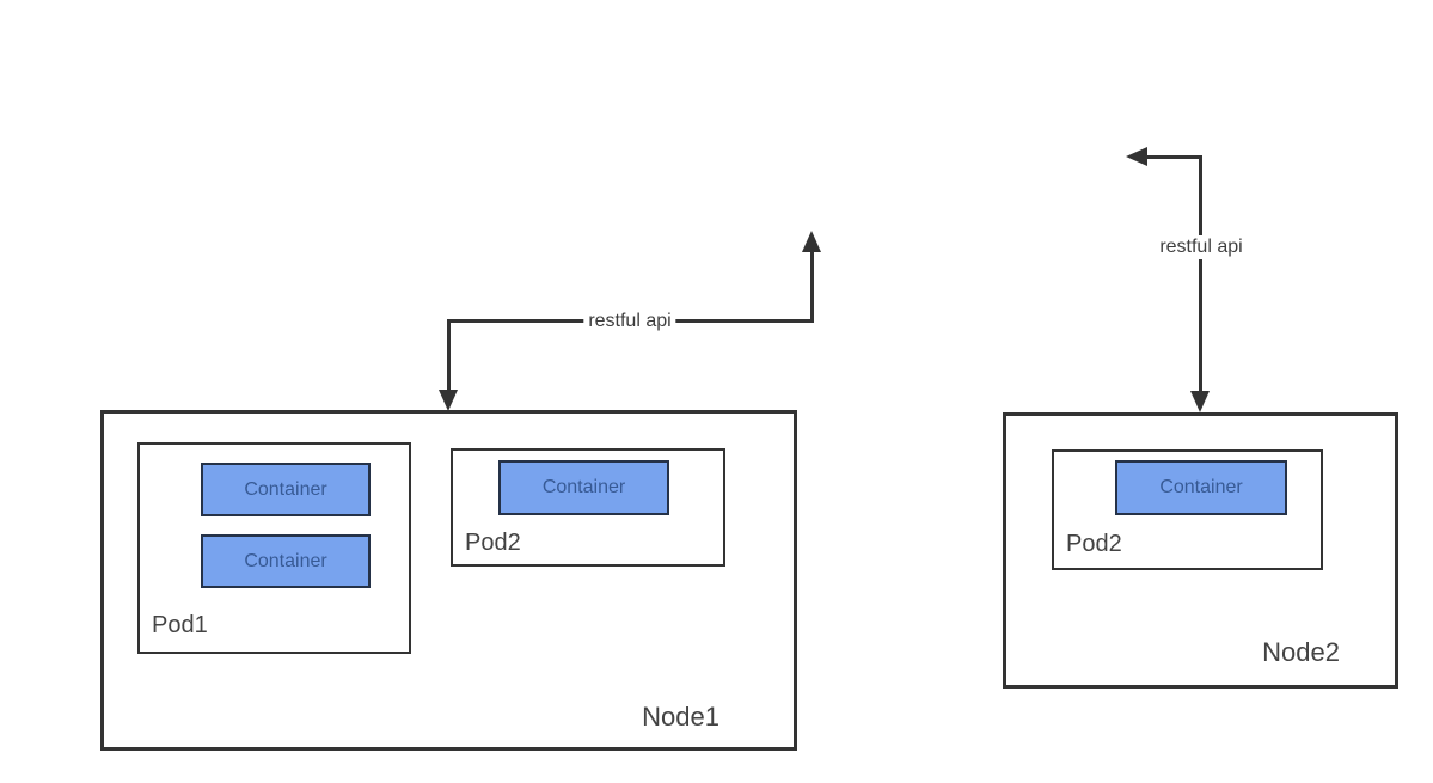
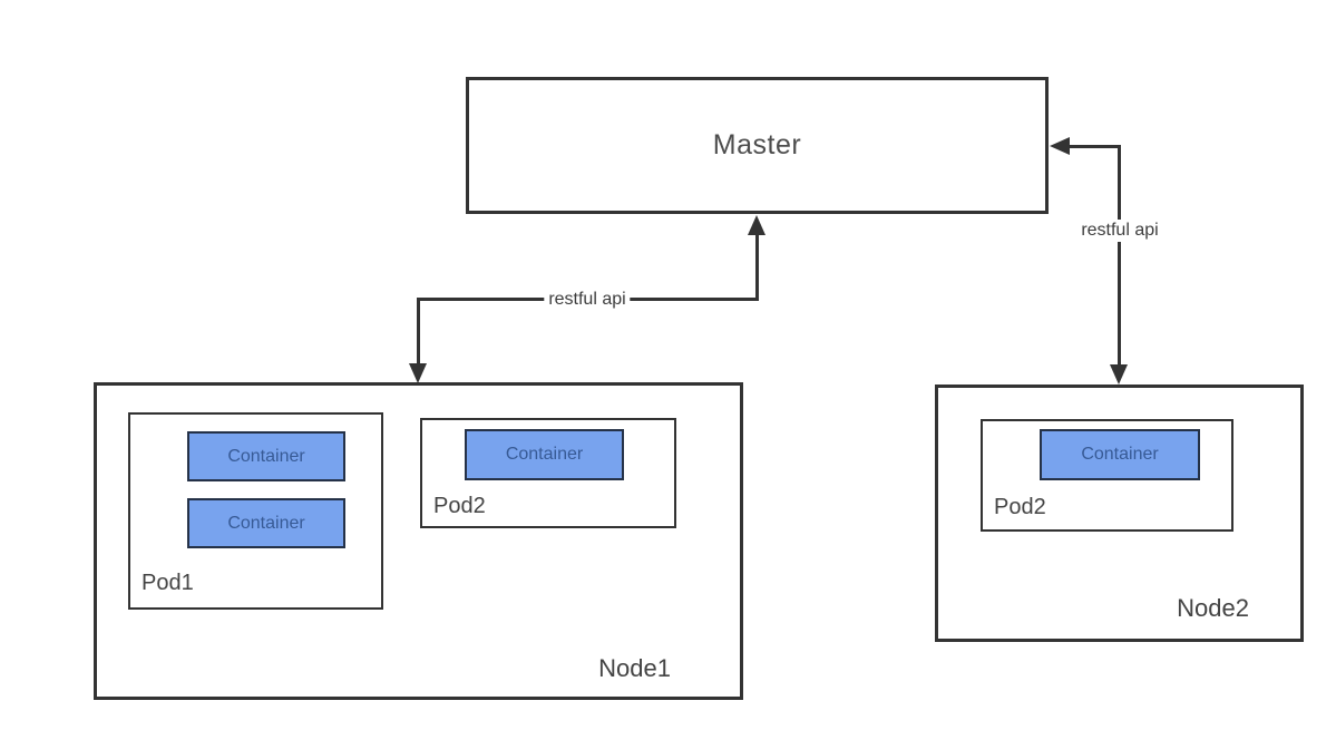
+ Master
  restful api
  restful api
  Container
  Container
  Pod1
  Container
  Pod2
  Node1
  Container
  Pod2
  Node2
